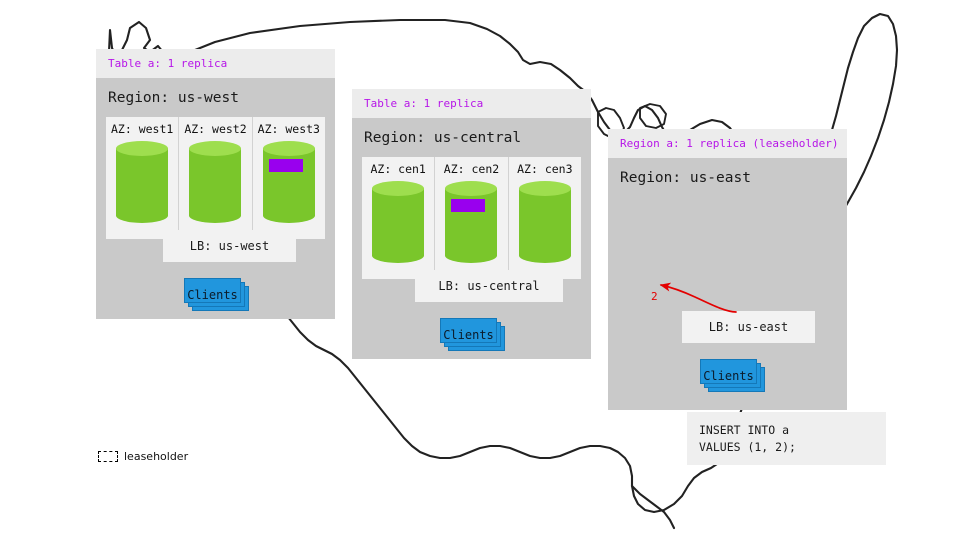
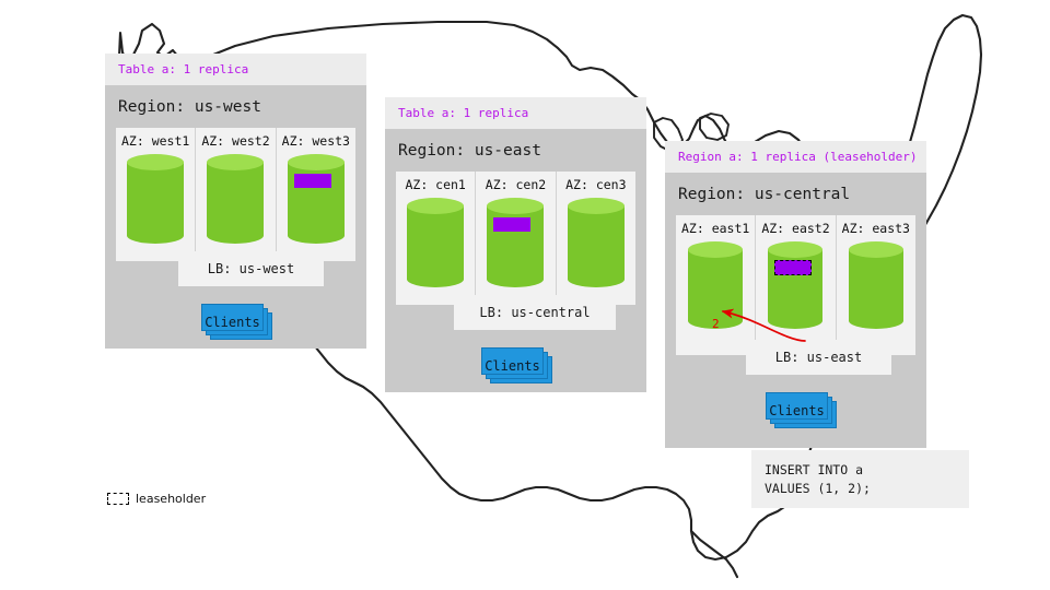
  Table a: 1 replica
  Region: us-west
  AZ: west1
  AZ: west2
  AZ: west3
  LB: us-west
  Clients
  Table a: 1 replica
- Region: us-central
+ Region: us-east
  AZ: cen1
  AZ: cen2
  AZ: cen3
  LB: us-central
  Clients
  Region a: 1 replica (leaseholder)
- Region: us-east
+ Region: us-central
+ AZ: east1
+ AZ: east2
+ AZ: east3
  LB: us-east
  Clients
  INSERT INTO a
  VALUES (1, 2);
  2
  leaseholder
